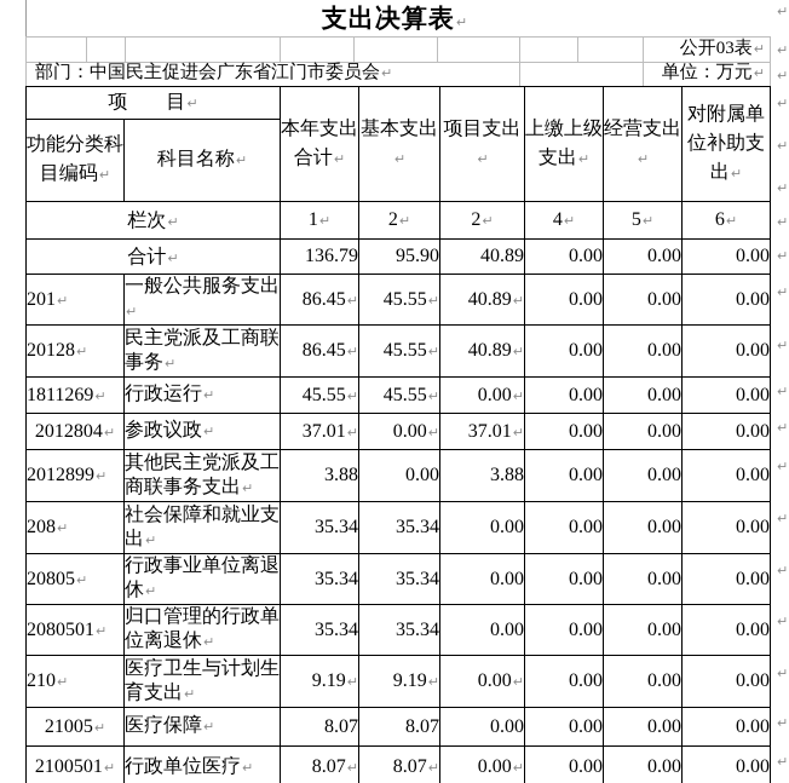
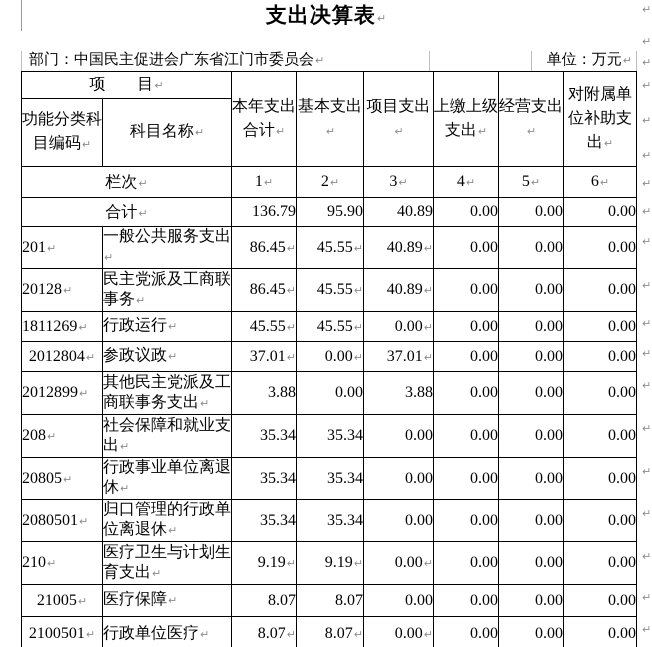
  支出决算表
- 公开03表
  部门：中国民主促进会广东省江门市委员会
  单位：万元
  项 目	本年支出合计	基本支出	项目支出	上缴上级支出	经营支出	对附属单位补助支出
  功能分类科目编码	科目名称
- 栏次	1	2	2	4	5	6
+ 栏次	1	2	3	4	5	6
  合计	136.79	95.90	40.89	0.00	0.00	0.00
  201	一般公共服务支出	86.45	45.55	40.89	0.00	0.00	0.00
  20128	民主党派及工商联事务	86.45	45.55	40.89	0.00	0.00	0.00
  1811269	行政运行	45.55	45.55	0.00	0.00	0.00	0.00
  2012804	参政议政	37.01	0.00	37.01	0.00	0.00	0.00
  2012899	其他民主党派及工商联事务支出	3.88	0.00	3.88	0.00	0.00	0.00
  208	社会保障和就业支出	35.34	35.34	0.00	0.00	0.00	0.00
  20805	行政事业单位离退休	35.34	35.34	0.00	0.00	0.00	0.00
  2080501	归口管理的行政单位离退休	35.34	35.34	0.00	0.00	0.00	0.00
  210	医疗卫生与计划生育支出	9.19	9.19	0.00	0.00	0.00	0.00
  21005	医疗保障	8.07	8.07	0.00	0.00	0.00	0.00
  2100501	行政单位医疗	8.07	8.07	0.00	0.00	0.00	0.00
